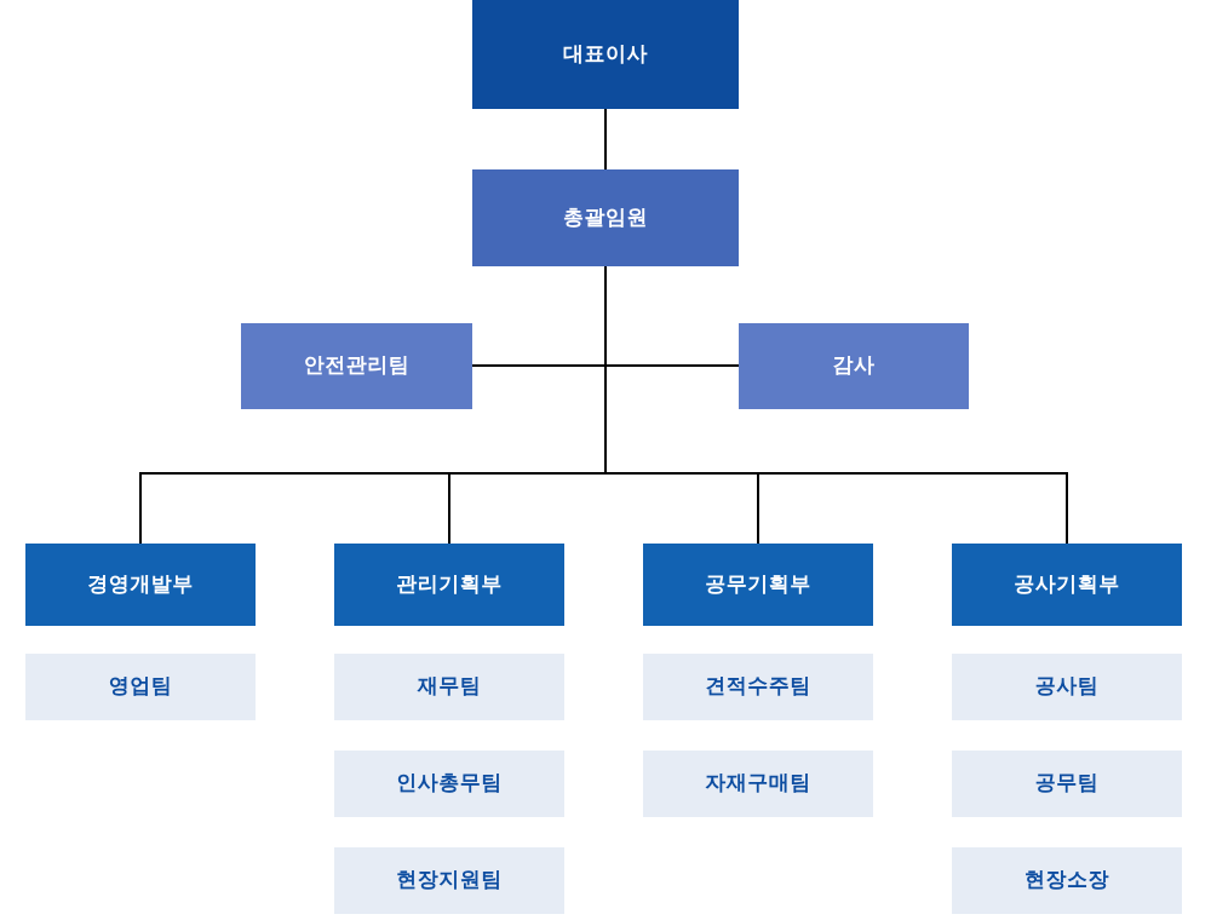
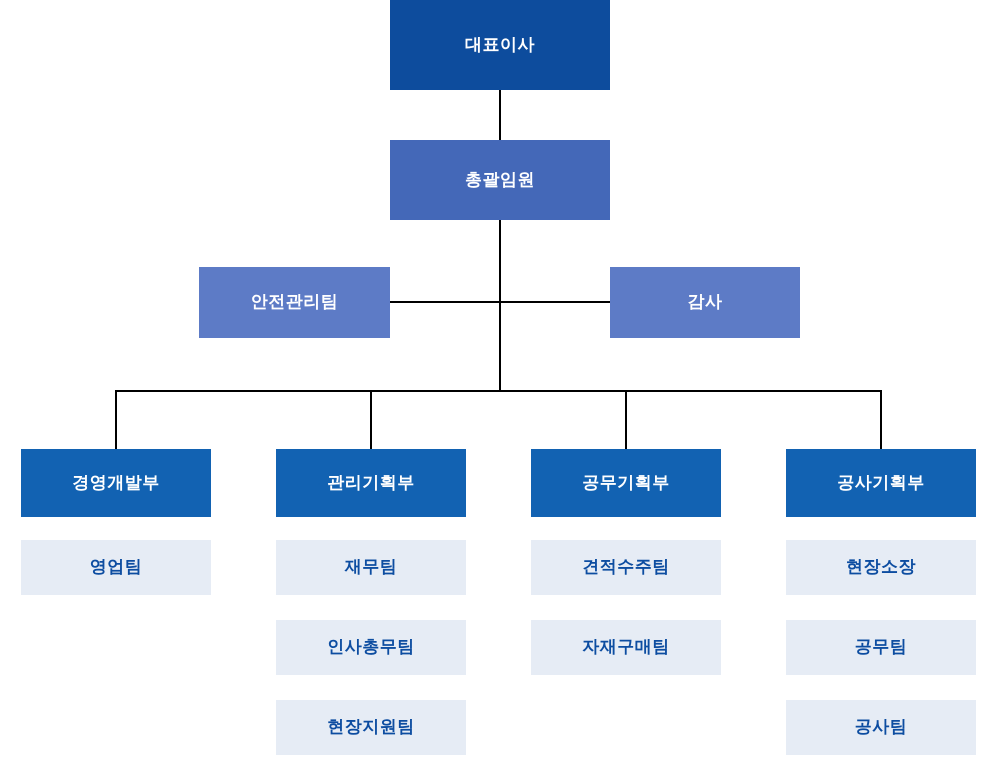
  대표이사
  총괄임원
  안전관리팀
  감사
  경영개발부
  영업팀
  관리기획부
  재무팀
  인사총무팀
  현장지원팀
  공무기획부
  견적수주팀
  자재구매팀
  공사기획부
- 공사팀
+ 현장소장
  공무팀
- 현장소장
+ 공사팀
